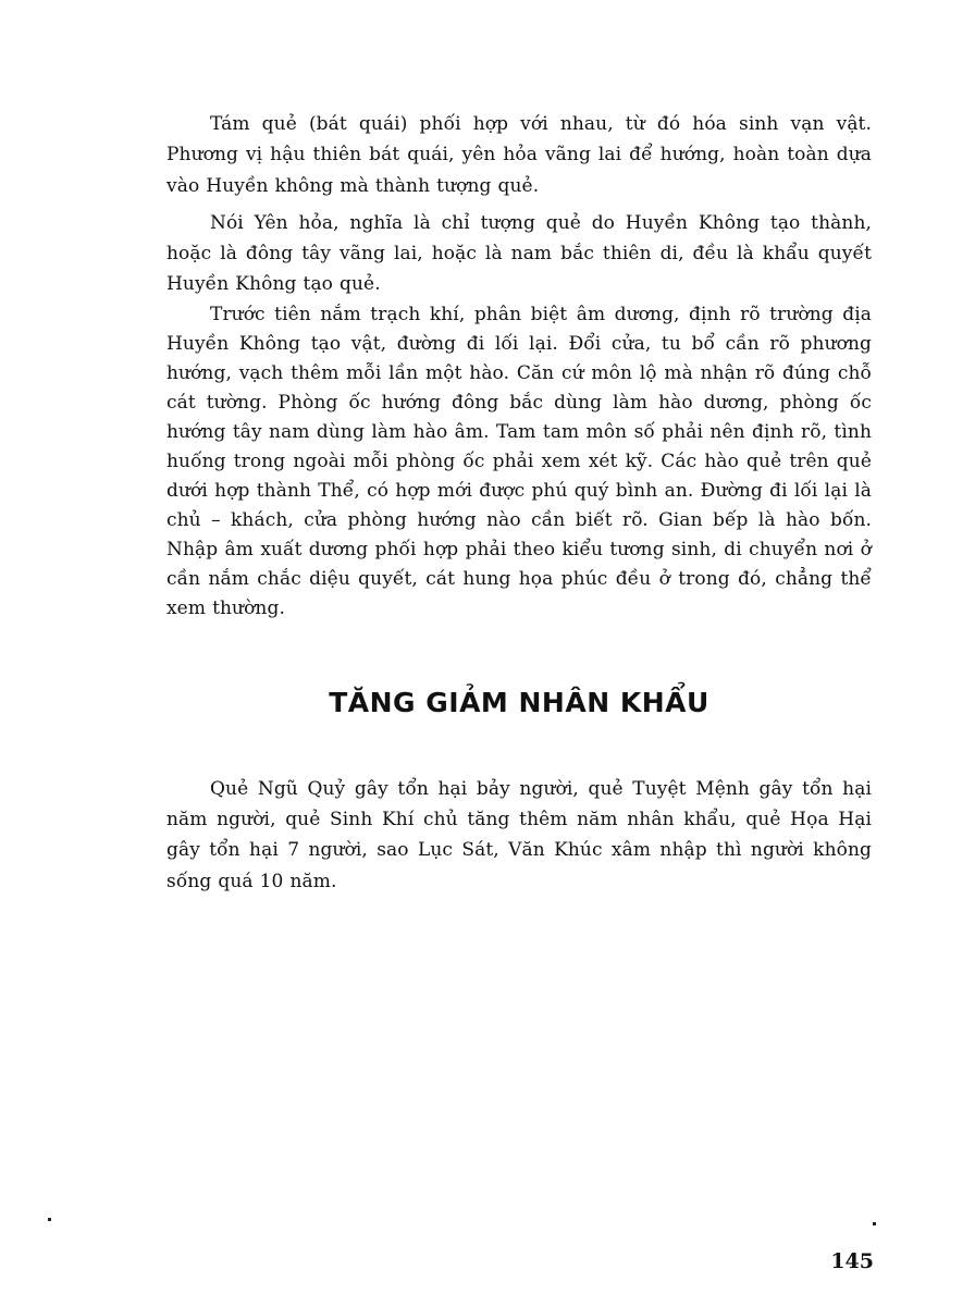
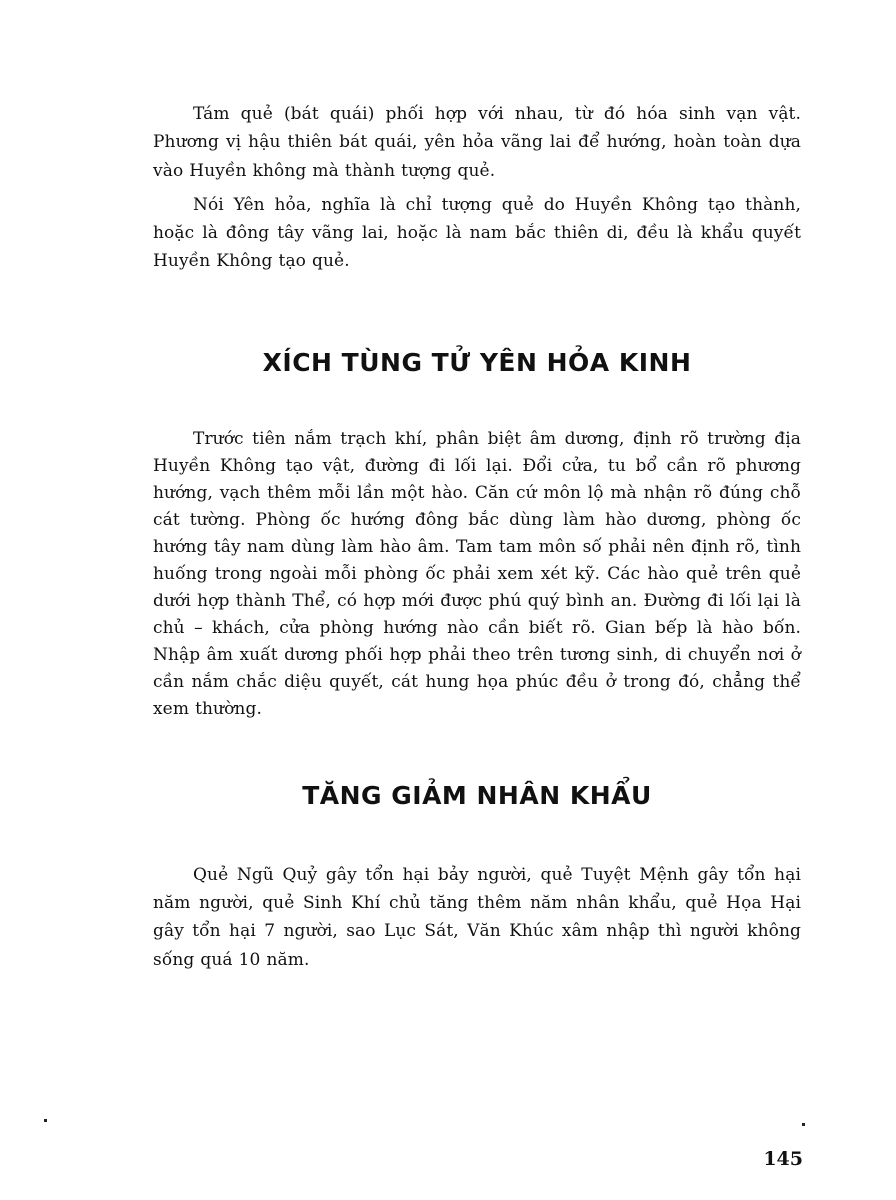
  Tám quẻ (bát quái) phối hợp với nhau, từ đó hóa sinh vạn vật. Phương vị hậu thiên bát quái, yên hỏa vãng lai để hướng, hoàn toàn dựa vào Huyền không mà thành tượng quẻ.
  Nói Yên hỏa, nghĩa là chỉ tượng quẻ do Huyền Không tạo thành, hoặc là đông tây vãng lai, hoặc là nam bắc thiên di, đều là khẩu quyết Huyền Không tạo quẻ.
+ XÍCH TÙNG TỬ YÊN HỎA KINH
- Trước tiên nắm trạch khí, phân biệt âm dương, định rõ trường địa Huyền Không tạo vật, đường đi lối lại. Đổi cửa, tu bổ cần rõ phương hướng, vạch thêm mỗi lần một hào. Căn cứ môn lộ mà nhận rõ đúng chỗ cát tường. Phòng ốc hướng đông bắc dùng làm hào dương, phòng ốc hướng tây nam dùng làm hào âm. Tam tam môn số phải nên định rõ, tình huống trong ngoài mỗi phòng ốc phải xem xét kỹ. Các hào quẻ trên quẻ dưới hợp thành Thể, có hợp mới được phú quý bình an. Đường đi lối lại là chủ – khách, cửa phòng hướng nào cần biết rõ. Gian bếp là hào bốn. Nhập âm xuất dương phối hợp phải theo kiểu tương sinh, di chuyển nơi ở cần nắm chắc diệu quyết, cát hung họa phúc đều ở trong đó, chẳng thể xem thường.
+ Trước tiên nắm trạch khí, phân biệt âm dương, định rõ trường địa Huyền Không tạo vật, đường đi lối lại. Đổi cửa, tu bổ cần rõ phương hướng, vạch thêm mỗi lần một hào. Căn cứ môn lộ mà nhận rõ đúng chỗ cát tường. Phòng ốc hướng đông bắc dùng làm hào dương, phòng ốc hướng tây nam dùng làm hào âm. Tam tam môn số phải nên định rõ, tình huống trong ngoài mỗi phòng ốc phải xem xét kỹ. Các hào quẻ trên quẻ dưới hợp thành Thể, có hợp mới được phú quý bình an. Đường đi lối lại là chủ – khách, cửa phòng hướng nào cần biết rõ. Gian bếp là hào bốn. Nhập âm xuất dương phối hợp phải theo trên tương sinh, di chuyển nơi ở cần nắm chắc diệu quyết, cát hung họa phúc đều ở trong đó, chẳng thể xem thường.
  TĂNG GIẢM NHÂN KHẨU
  Quẻ Ngũ Quỷ gây tổn hại bảy người, quẻ Tuyệt Mệnh gây tổn hại năm người, quẻ Sinh Khí chủ tăng thêm năm nhân khẩu, quẻ Họa Hại gây tổn hại 7 người, sao Lục Sát, Văn Khúc xâm nhập thì người không sống quá 10 năm.
  145
